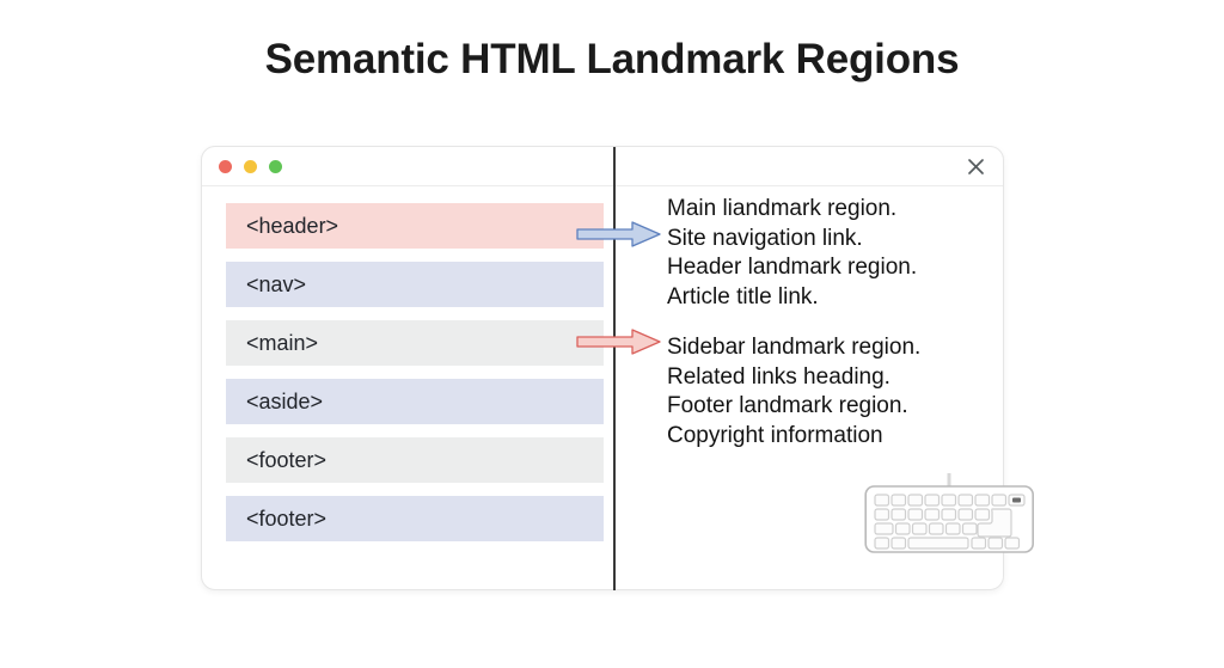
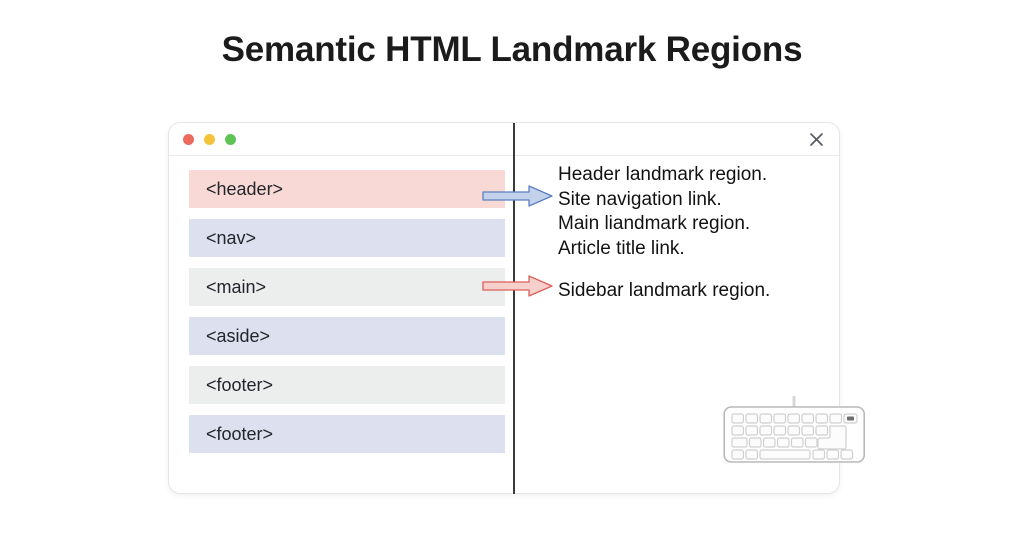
  Semantic HTML Landmark Regions
  <header>
  <nav>
  <main>
  <aside>
  <footer>
  <footer>
- Main liandmark region.
+ Header landmark region.
  Site navigation link.
- Header landmark region.
+ Main liandmark region.
  Article title link.
  Sidebar landmark region.
- Related links heading.
- Footer landmark region.
- Copyright information
